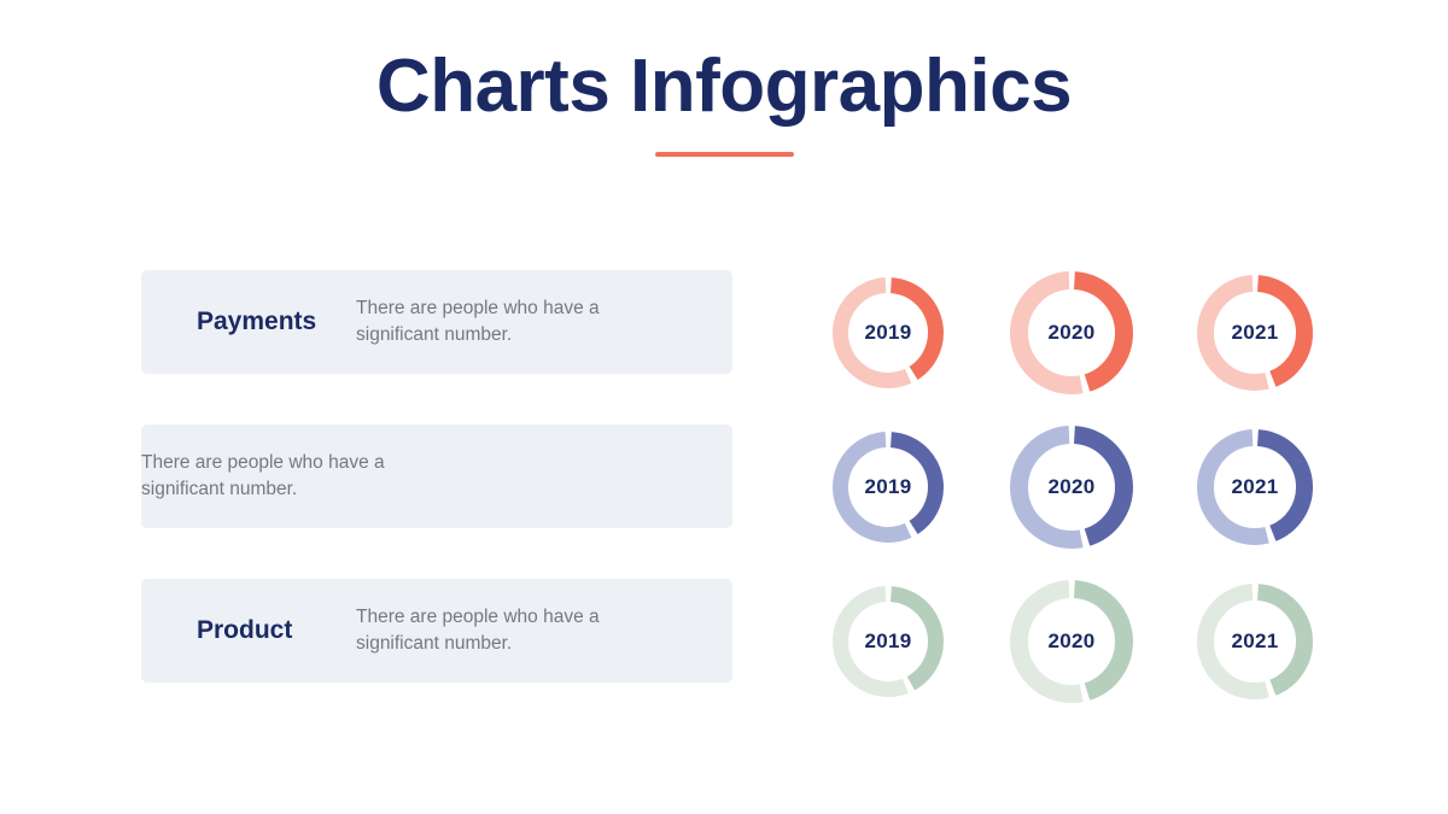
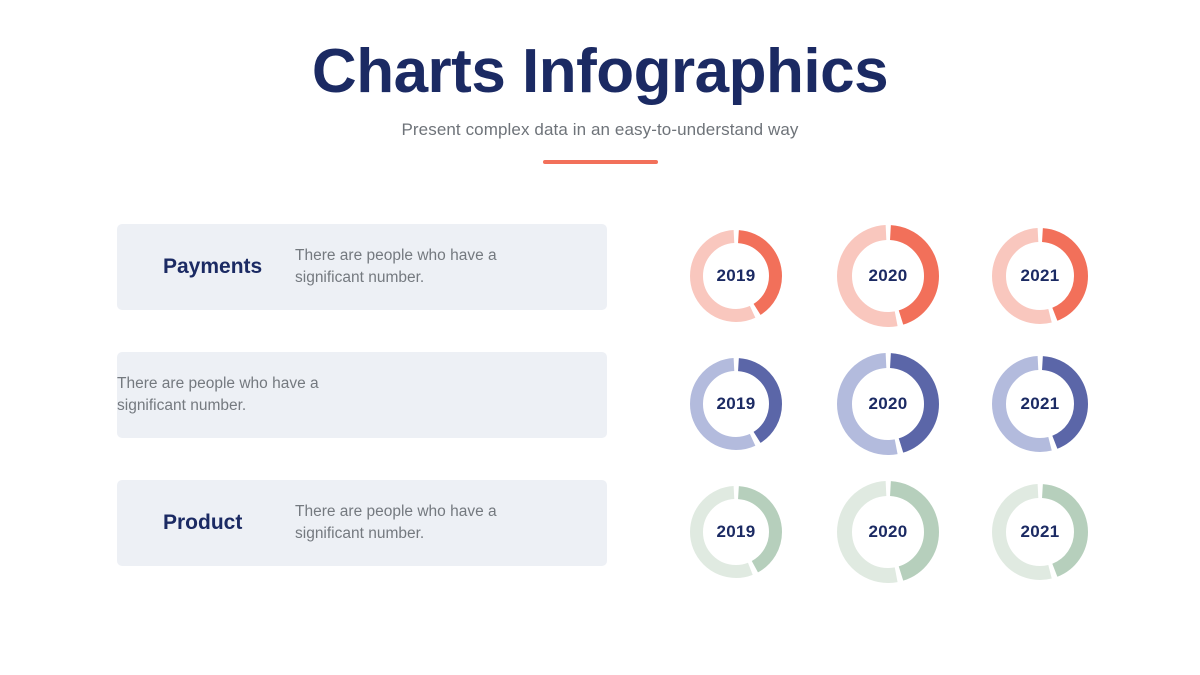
  Charts Infographics
+ Present complex data in an easy-to-understand way
  Payments
  There are people who have a significant number.
  There are people who have a significant number.
  Product
  There are people who have a significant number.
  2019
  2020
  2021
  2019
  2020
  2021
  2019
  2020
  2021
